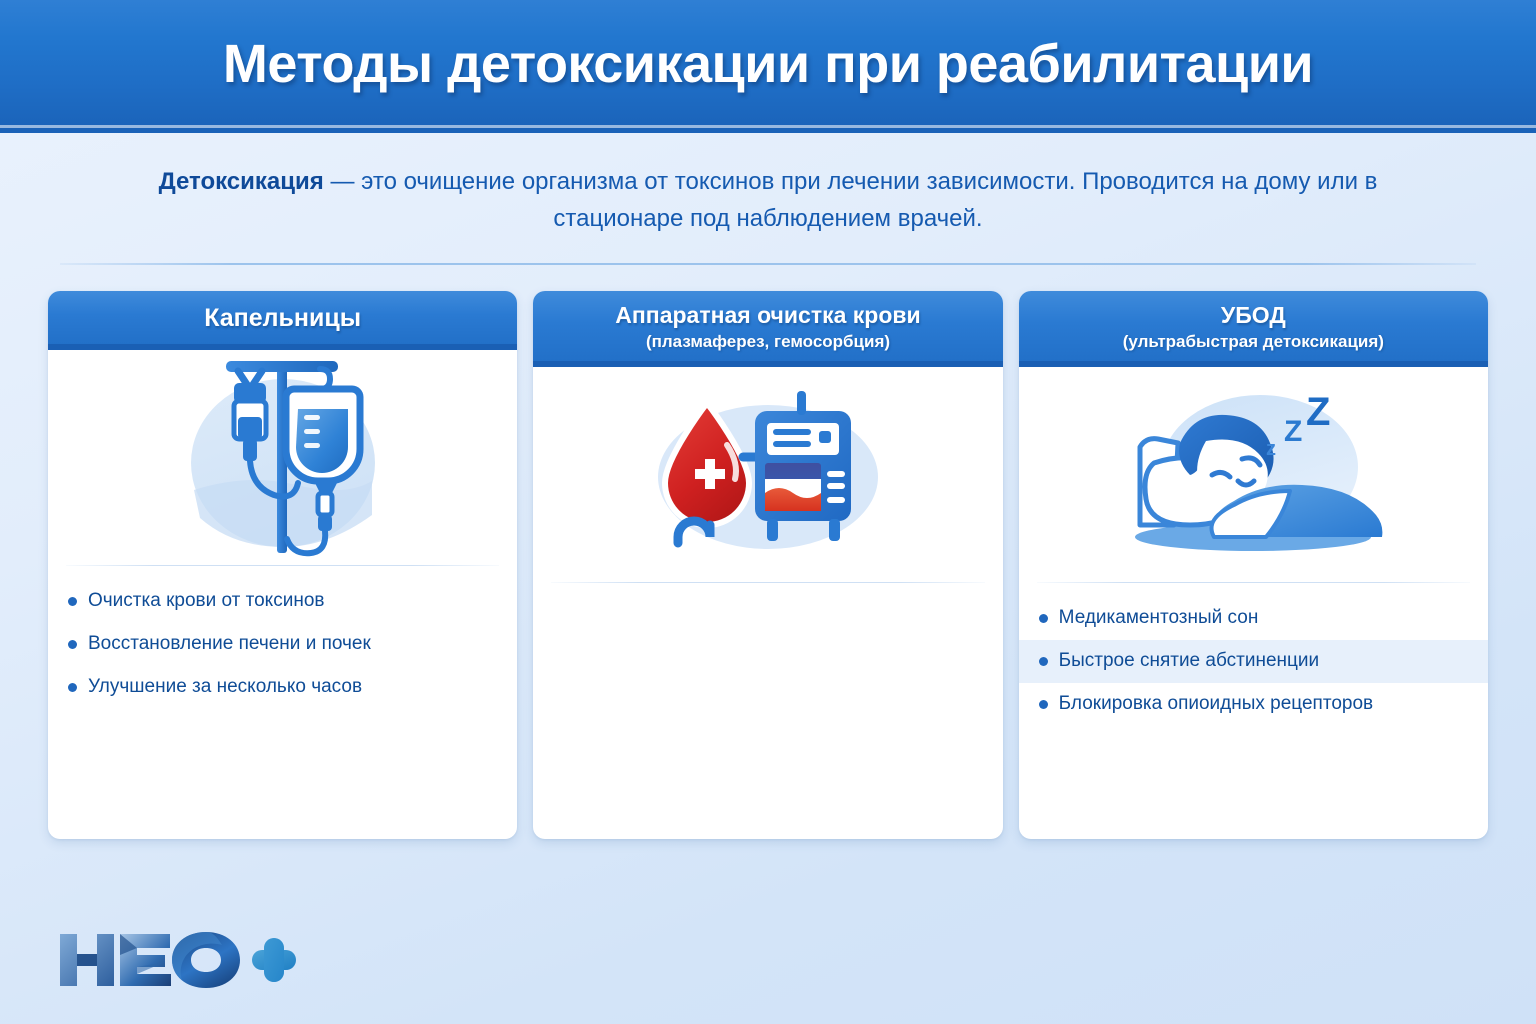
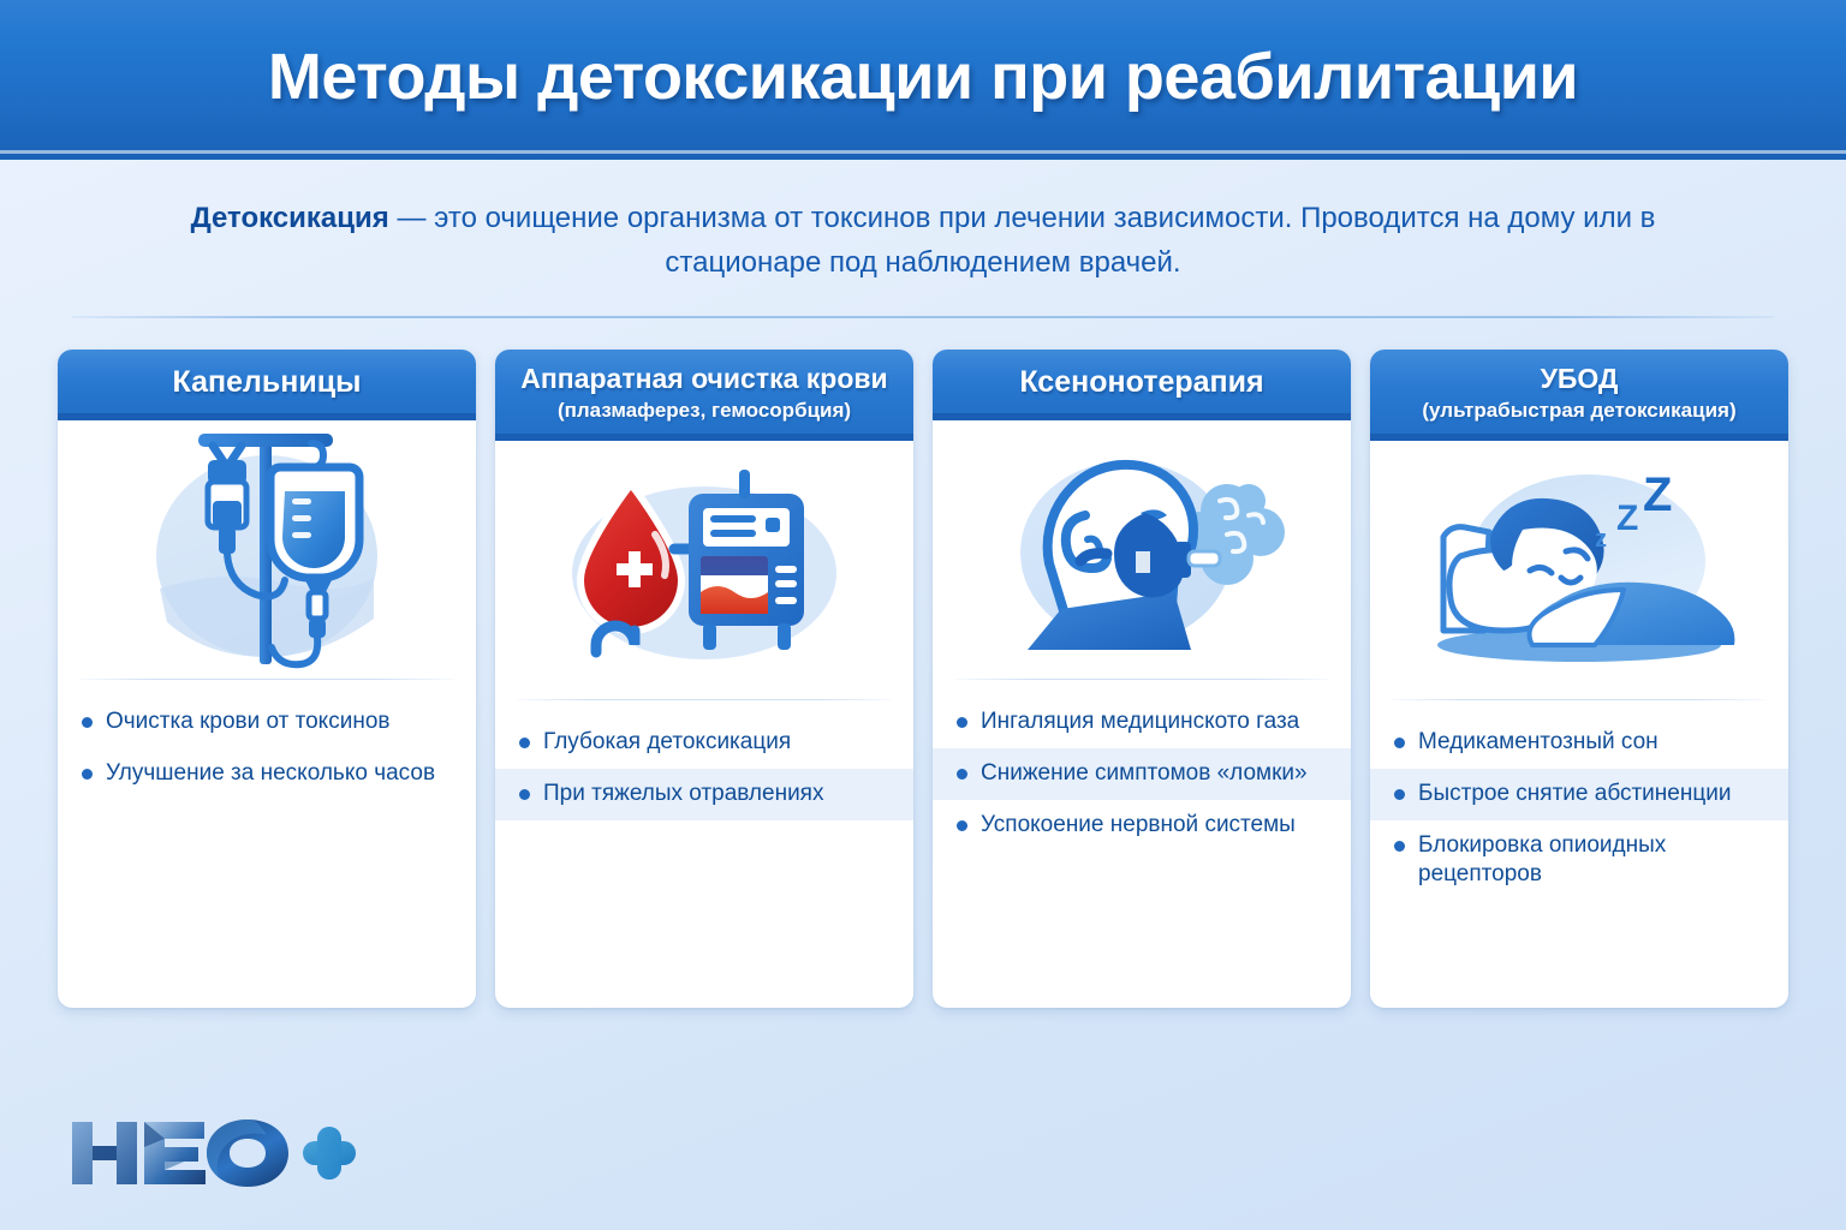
  Методы детоксикации при реабилитации
  Детоксикация — это очищение организма от токсинов при лечении зависимости. Проводится на дому или в стационаре под наблюдением врачей.
  Капельницы
  Очистка крови от токсинов
- Восстановление печени и почек
  Улучшение за несколько часов
  Аппаратная очистка крови
  (плазмаферез, гемосорбция)
+ Глубокая детоксикация
+ При тяжелых отравлениях
+ Ксенонотерапия
+ Ингаляция медицинското газа
+ Снижение симптомов «ломки»
+ Успокоение нервной системы
  УБОД
  (ультрабыстрая детоксикация)
  Z
  Z
  z
  Медикаментозный сон
  Быстрое снятие абстиненции
  Блокировка опиоидных рецепторов
